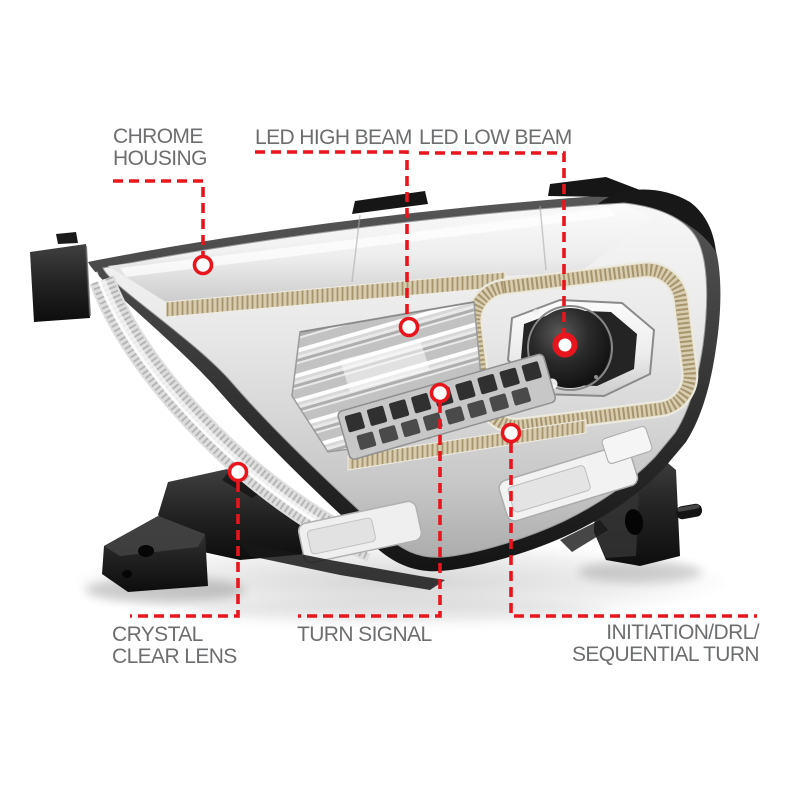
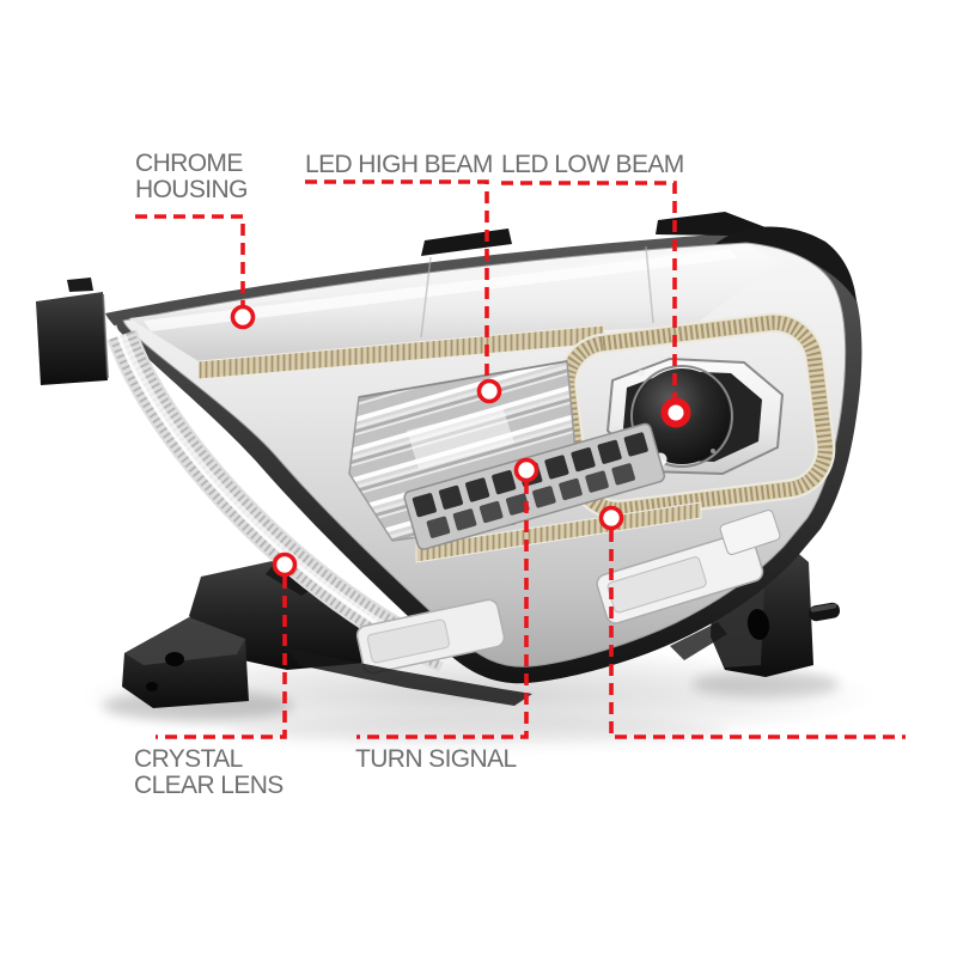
  CHROME
  HOUSING
  LED HIGH BEAM
  LED LOW BEAM
  CRYSTAL
  CLEAR LENS
  TURN SIGNAL
- INITIATION/DRL/
- SEQUENTIAL TURN
